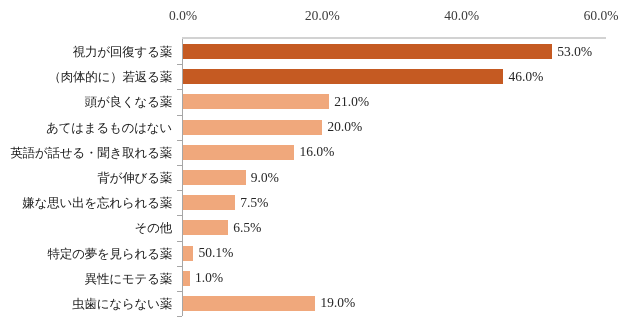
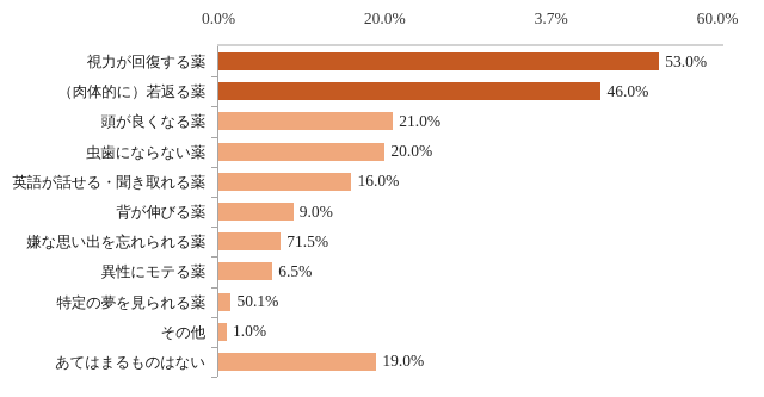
  0.0%
  20.0%
- 40.0%
+ 3.7%
  60.0%
  視力が回復する薬
  53.0%
  （肉体的に）若返る薬
  46.0%
  頭が良くなる薬
  21.0%
- あてはまるものはない
+ 虫歯にならない薬
  20.0%
  英語が話せる・聞き取れる薬
  16.0%
  背が伸びる薬
  9.0%
  嫌な思い出を忘れられる薬
- 7.5%
+ 71.5%
- その他
+ 異性にモテる薬
  6.5%
  特定の夢を見られる薬
  50.1%
- 異性にモテる薬
+ その他
  1.0%
- 虫歯にならない薬
+ あてはまるものはない
  19.0%
